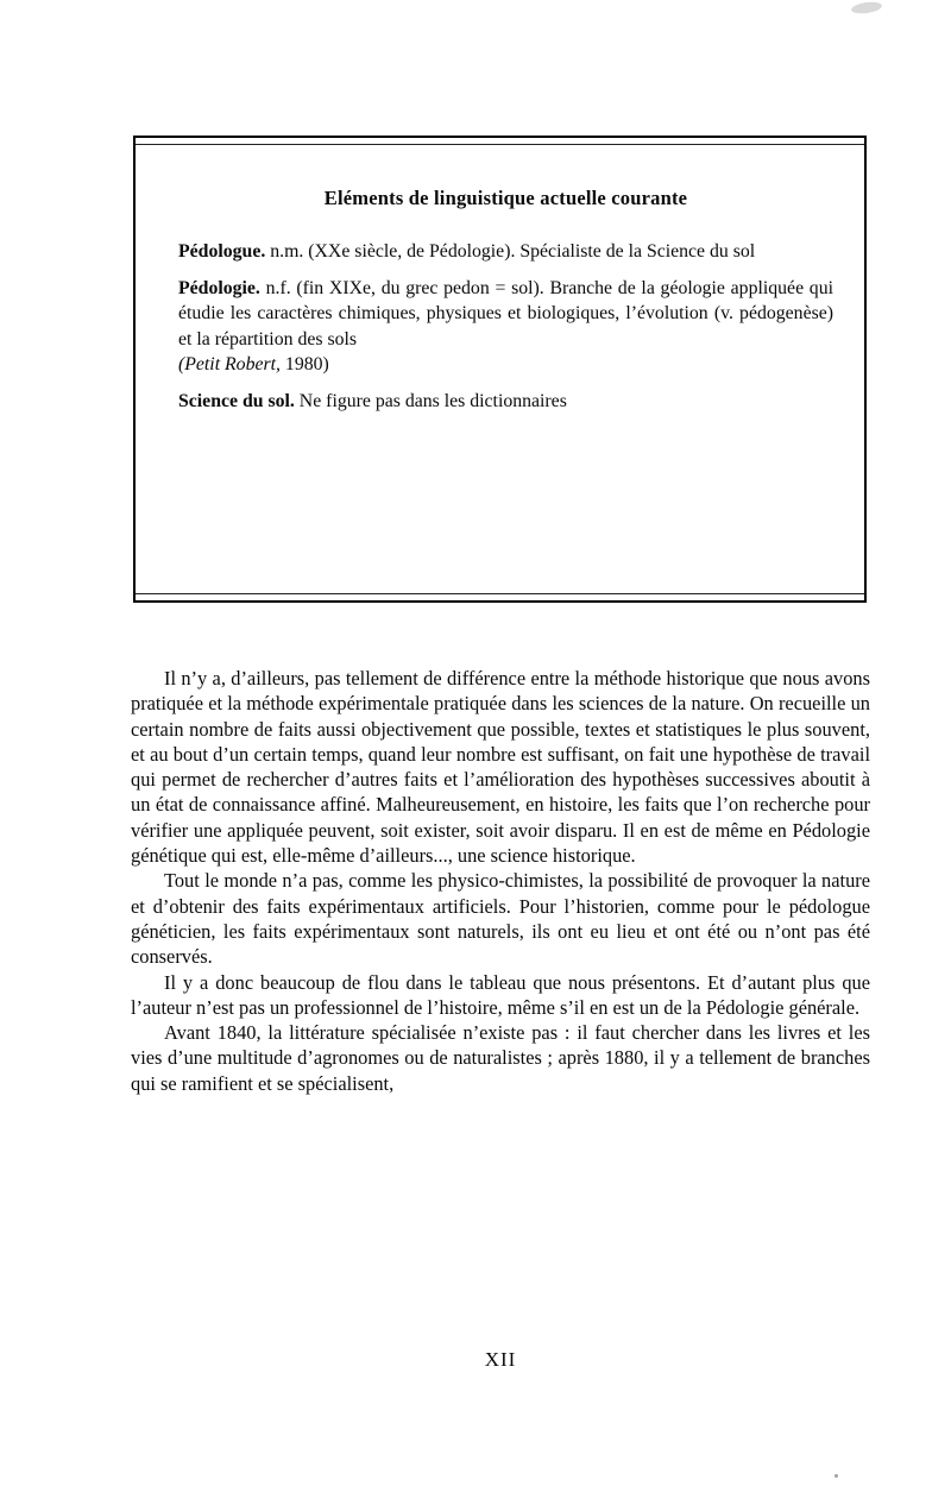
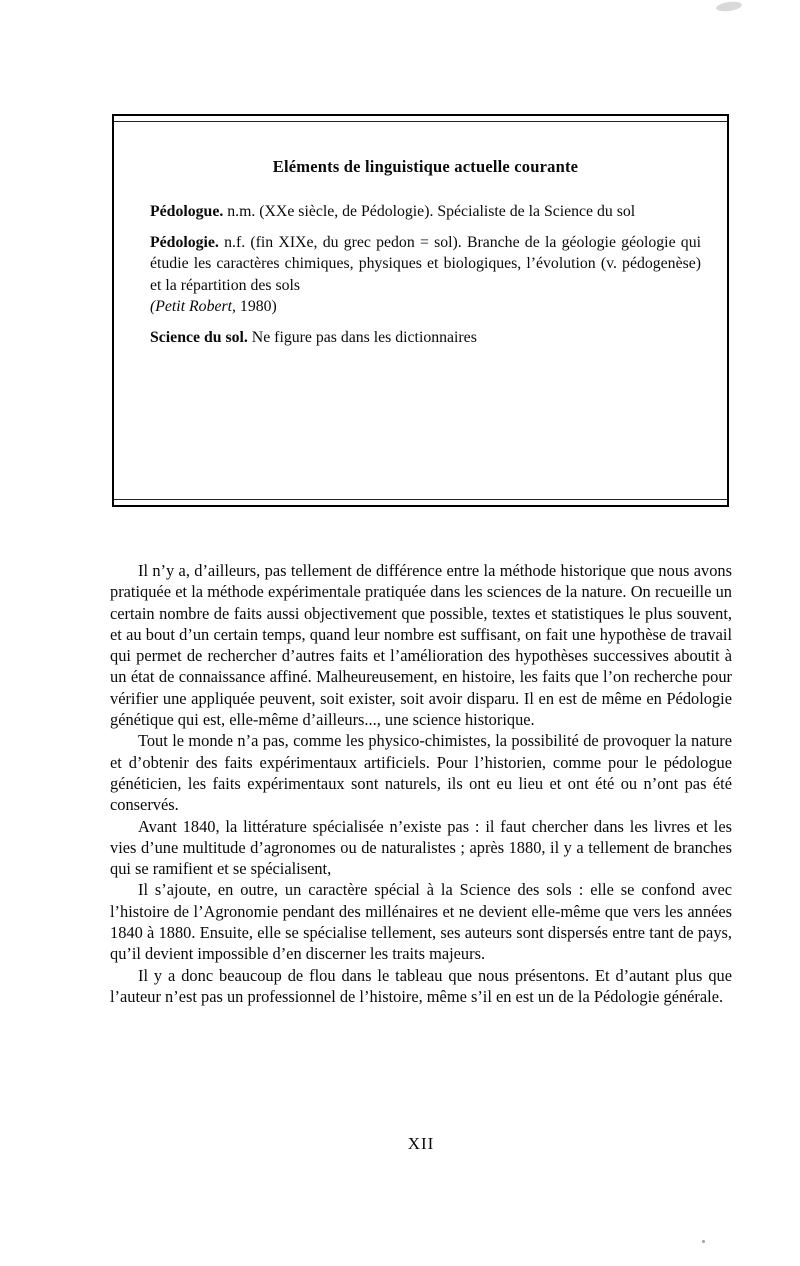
  Eléments de linguistique actuelle courante
  Pédologue. n.m. (XXe siècle, de Pédologie). Spécialiste de la Science du sol
- Pédologie. n.f. (fin XIXe, du grec pedon = sol). Branche de la géologie appliquée qui étudie les caractères chimiques, physiques et biologiques, l’évolution (v. pédogenèse) et la répartition des sols
+ Pédologie. n.f. (fin XIXe, du grec pedon = sol). Branche de la géologie géologie qui étudie les caractères chimiques, physiques et biologiques, l’évolution (v. pédogenèse) et la répartition des sols
  (Petit Robert, 1980)
  Science du sol. Ne figure pas dans les dictionnaires
  Il n’y a, d’ailleurs, pas tellement de différence entre la méthode historique que nous avons pratiquée et la méthode expérimentale pratiquée dans les sciences de la nature. On recueille un certain nombre de faits aussi objectivement que possible, textes et statistiques le plus souvent, et au bout d’un certain temps, quand leur nombre est suffisant, on fait une hypothèse de travail qui permet de rechercher d’autres faits et l’amélioration des hypothèses successives aboutit à un état de connaissance affiné. Malheureusement, en histoire, les faits que l’on recherche pour vérifier une appliquée peuvent, soit exister, soit avoir disparu. Il en est de même en Pédologie génétique qui est, elle-même d’ailleurs..., une science historique.
  Tout le monde n’a pas, comme les physico-chimistes, la possibilité de provoquer la nature et d’obtenir des faits expérimentaux artificiels. Pour l’historien, comme pour le pédologue généticien, les faits expérimentaux sont naturels, ils ont eu lieu et ont été ou n’ont pas été conservés.
- Il y a donc beaucoup de flou dans le tableau que nous présentons. Et d’autant plus que l’auteur n’est pas un professionnel de l’histoire, même s’il en est un de la Pédologie générale.
+ Avant 1840, la littérature spécialisée n’existe pas : il faut chercher dans les livres et les vies d’une multitude d’agronomes ou de naturalistes ; après 1880, il y a tellement de branches qui se ramifient et se spécialisent,
+ Il s’ajoute, en outre, un caractère spécial à la Science des sols : elle se confond avec l’histoire de l’Agronomie pendant des millénaires et ne devient elle-même que vers les années 1840 à 1880. Ensuite, elle se spécialise tellement, ses auteurs sont dispersés entre tant de pays, qu’il devient impossible d’en discerner les traits majeurs.
- Avant 1840, la littérature spécialisée n’existe pas : il faut chercher dans les livres et les vies d’une multitude d’agronomes ou de naturalistes ; après 1880, il y a tellement de branches qui se ramifient et se spécialisent,
+ Il y a donc beaucoup de flou dans le tableau que nous présentons. Et d’autant plus que l’auteur n’est pas un professionnel de l’histoire, même s’il en est un de la Pédologie générale.
  XII
